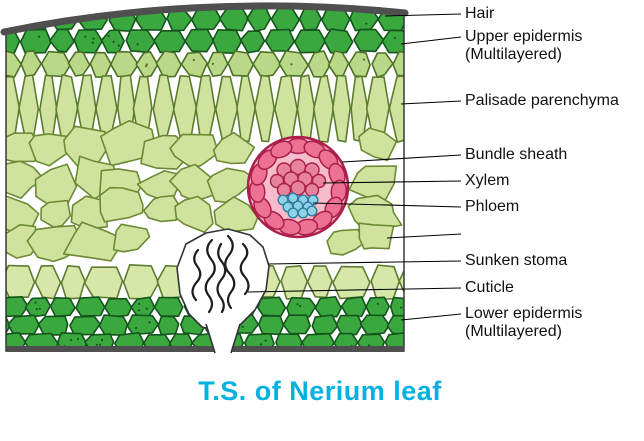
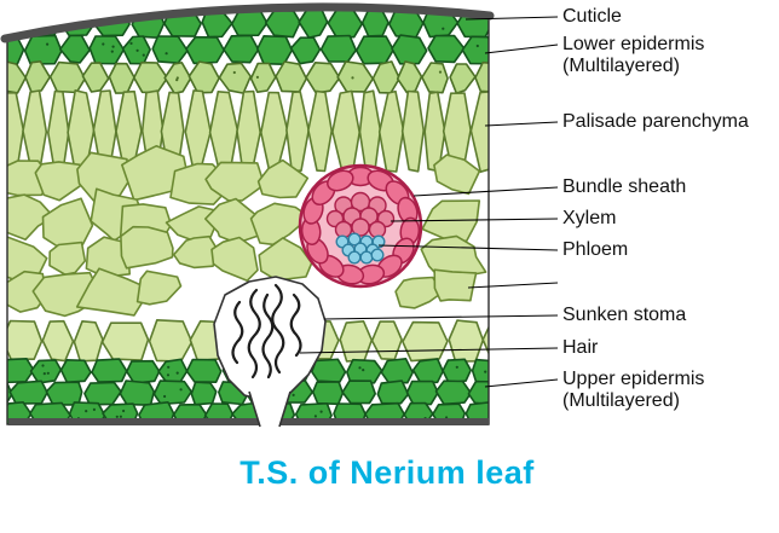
- Hair
+ Cuticle
- Upper epidermis
+ Lower epidermis
  (Multilayered)
  Palisade parenchyma
  Bundle sheath
  Xylem
  Phloem
  Sunken stoma
- Cuticle
+ Hair
- Lower epidermis
+ Upper epidermis
  (Multilayered)
  T.S. of Nerium leaf
